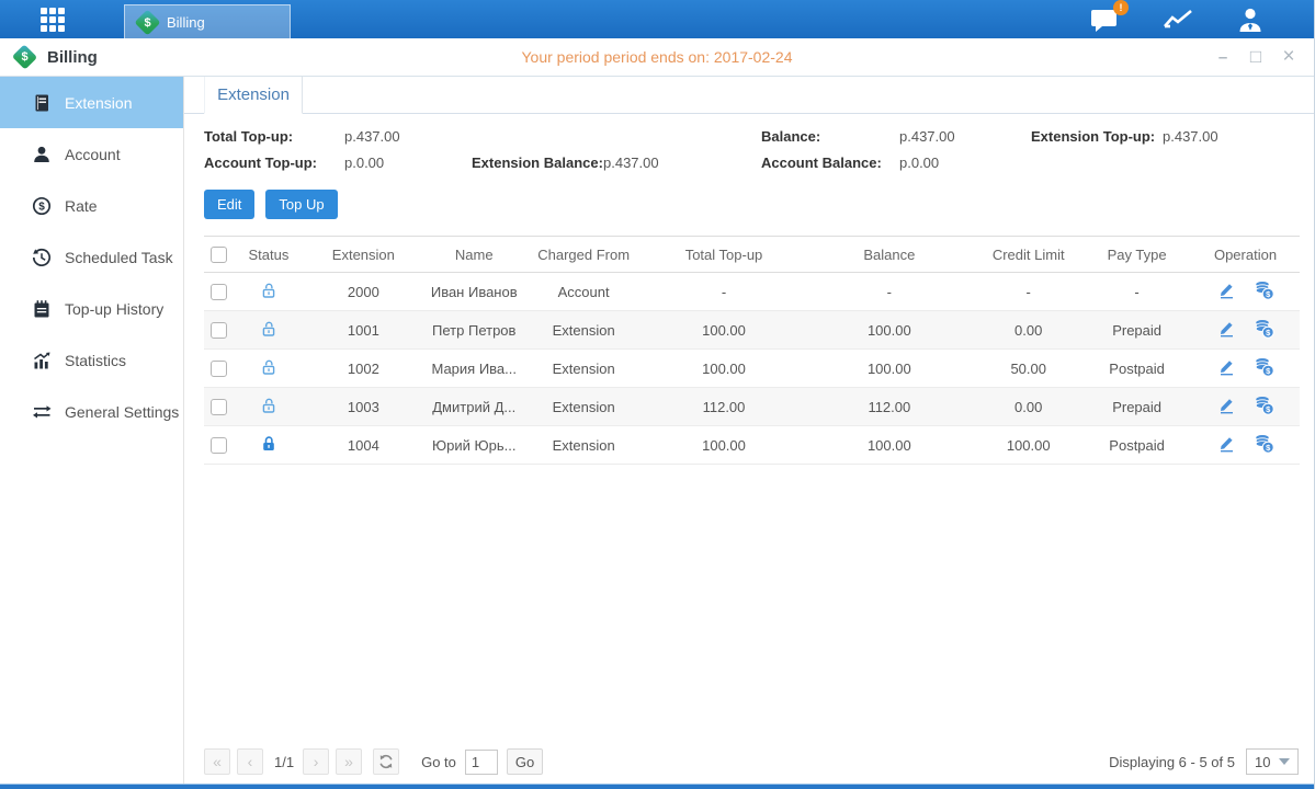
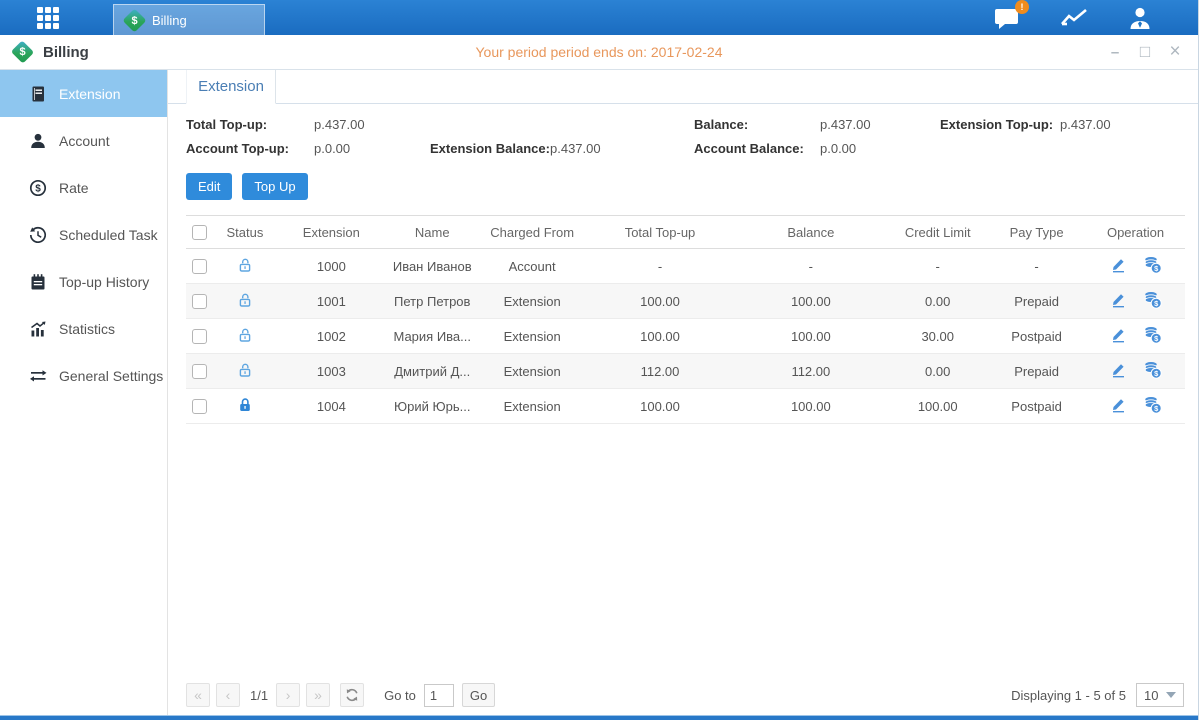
  Billing
  !
  Billing
  Your period period ends on: 2017-02-24
  Extension
  Account
  $
  Rate
  Scheduled Task
  Top-up History
  Statistics
  General Settings
  Extension
  Total Top-up:
  p.437.00
  Balance:
  p.437.00
  Extension Top-up:
  p.437.00
  Account Top-up:
  p.0.00
  Extension Balance:
  p.437.00
  Account Balance:
  p.0.00
  Edit
  Top Up
  	Status	Extension	Name	Charged From	Total Top-up	Balance	Credit Limit	Pay Type	Operation
- 		2000	Иван Иванов	Account	-	-	-	-	$
+ 		1000	Иван Иванов	Account	-	-	-	-	$
  		1001	Петр Петров	Extension	100.00	100.00	0.00	Prepaid	$
- 		1002	Мария Ива...	Extension	100.00	100.00	50.00	Postpaid	$
+ 		1002	Мария Ива...	Extension	100.00	100.00	30.00	Postpaid	$
  		1003	Дмитрий Д...	Extension	112.00	112.00	0.00	Prepaid	$
  		1004	Юрий Юрь...	Extension	100.00	100.00	100.00	Postpaid	$
  1/1
  Go to
  1
  Go
- Displaying 6 - 5 of 5
+ Displaying 1 - 5 of 5
  10
